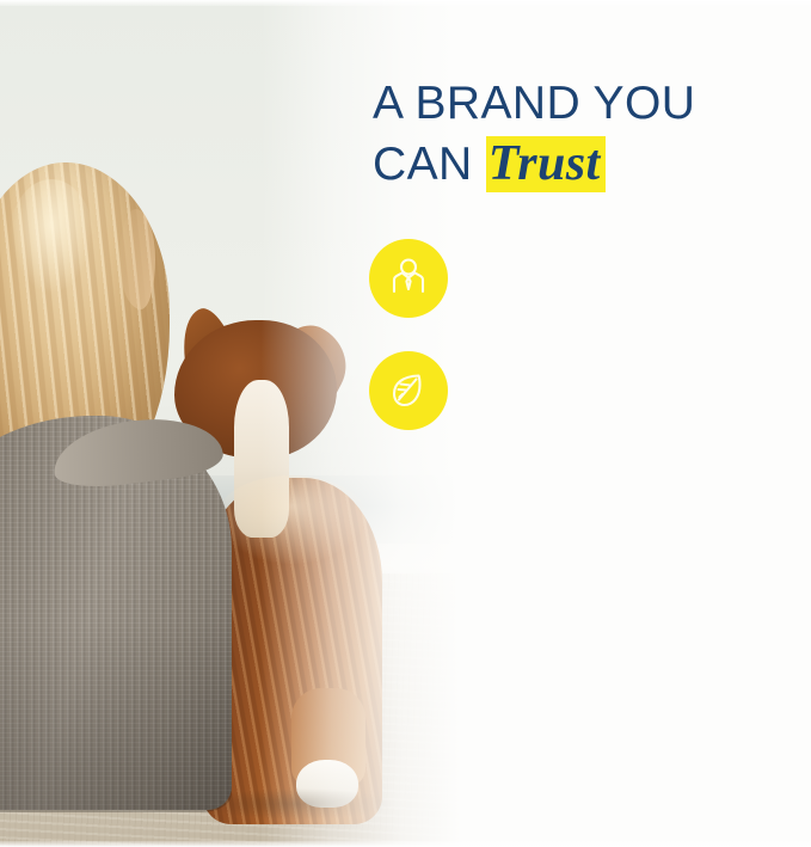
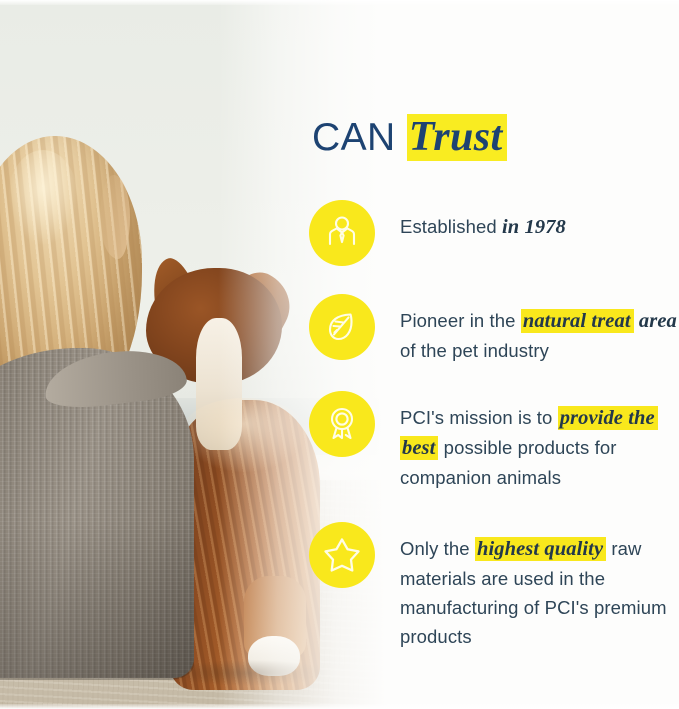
- A BRAND YOU
  CAN Trust
+ Established in 1978
+ Pioneer in the natural treat area of the pet industry
+ PCI's mission is to provide the best possible products for companion animals
+ Only the highest quality raw materials are used in the manufacturing of PCI's premium products
